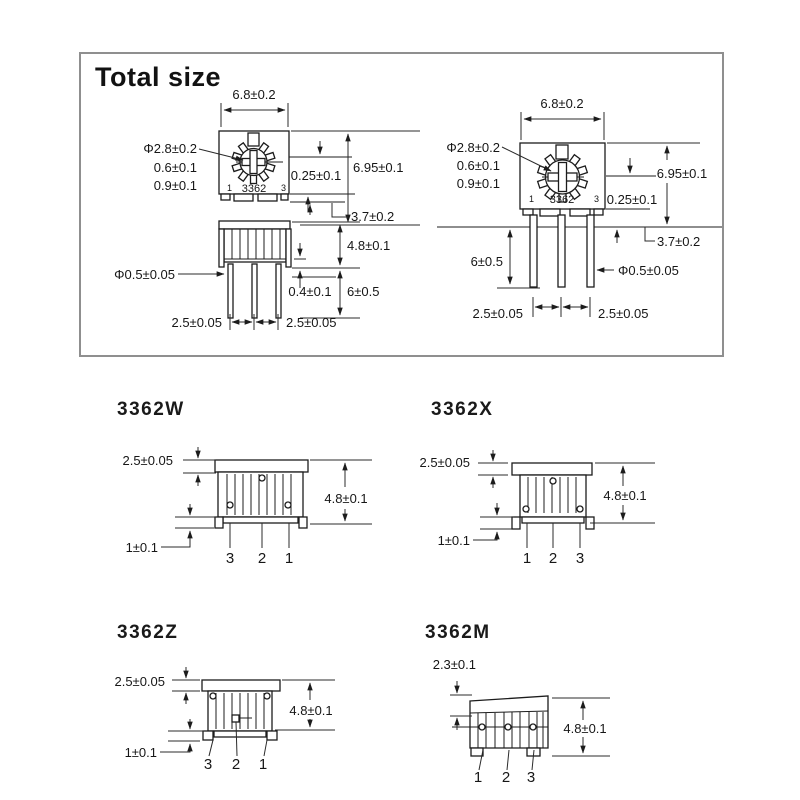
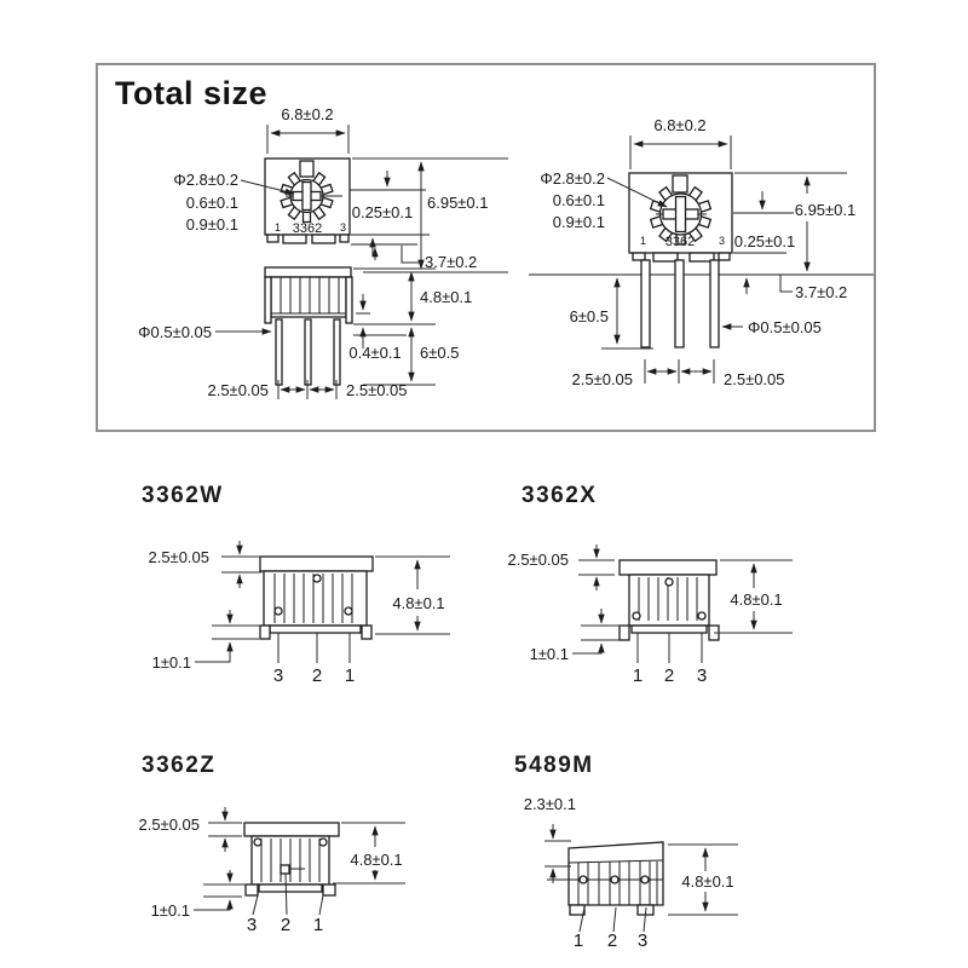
  Total size
  1
  3362
  3
  6.8±0.2
  Φ2.8±0.2
  0.6±0.1
  0.9±0.1
  0.25±0.1
  6.95±0.1
  3.7±0.2
  Φ0.5±0.05
  4.8±0.1
  0.4±0.1
  6±0.5
  2.5±0.05
  2.5±0.05
  1
  3362
  3
  6.8±0.2
  Φ2.8±0.2
  0.6±0.1
  0.9±0.1
  6.95±0.1
  0.25±0.1
  3.7±0.2
  6±0.5
  Φ0.5±0.05
  2.5±0.05
  2.5±0.05
  3362W
  3362X
  3362Z
- 3362M
+ 5489M
  3
  2
  1
  2.5±0.05
  1±0.1
  4.8±0.1
  1
  2
  3
  2.5±0.05
  1±0.1
  4.8±0.1
  3
  2
  1
  2.5±0.05
  1±0.1
  4.8±0.1
  1
  2
  3
  2.3±0.1
  4.8±0.1
